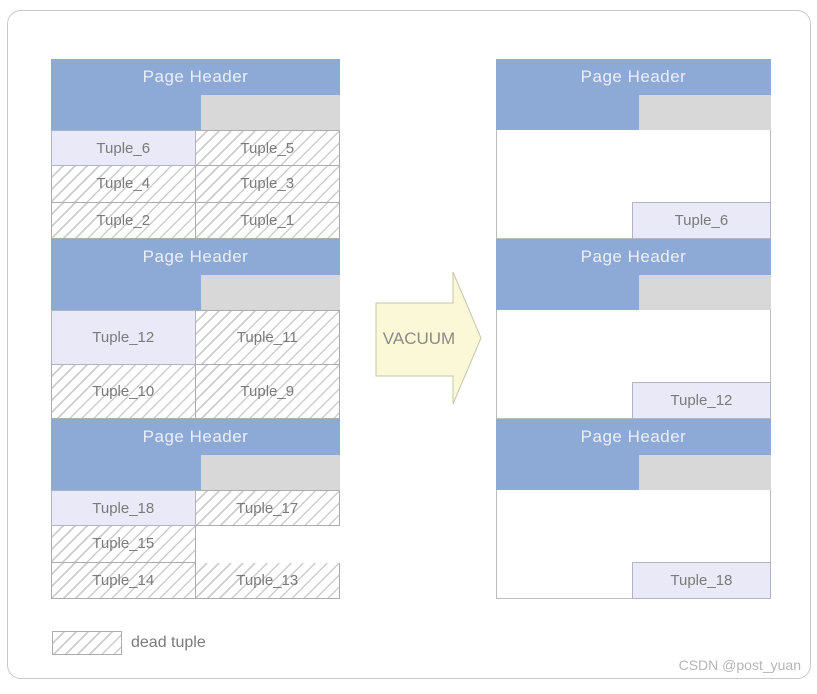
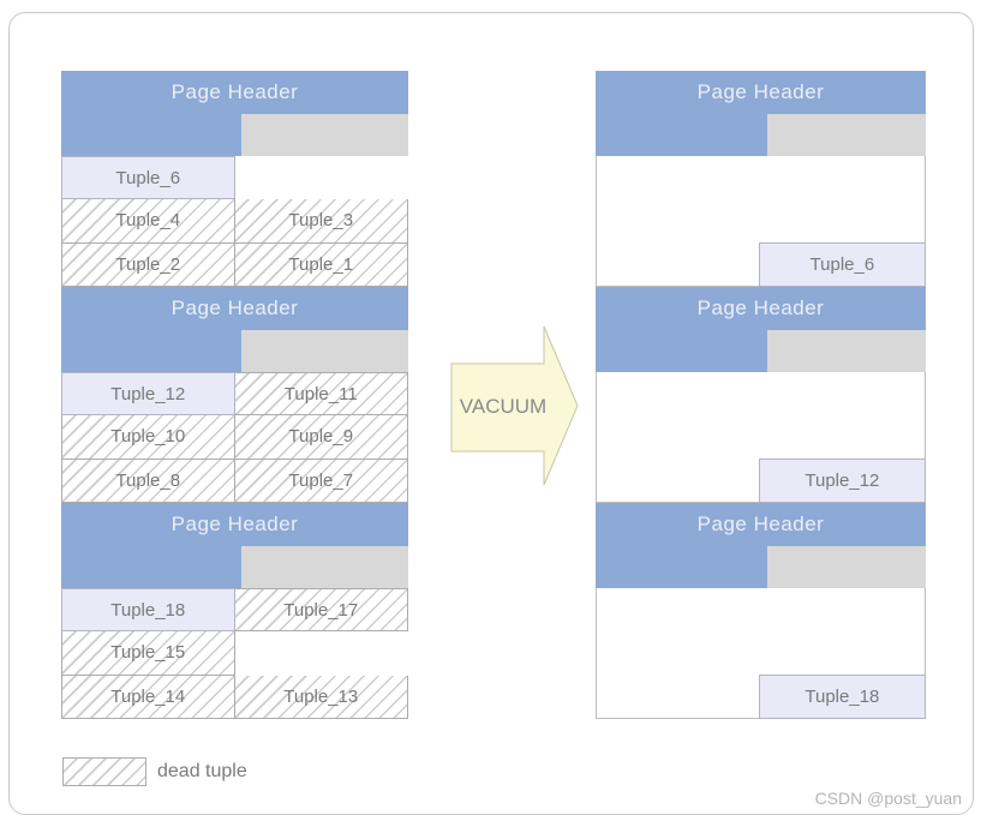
  Page Header
  Tuple_6
- Tuple_5
  Tuple_4
  Tuple_3
  Tuple_2
  Tuple_1
  Page Header
  Tuple_12
  Tuple_11
  Tuple_10
  Tuple_9
+ Tuple_8
+ Tuple_7
  Page Header
  Tuple_18
  Tuple_17
  Tuple_15
  Tuple_14
  Tuple_13
  VACUUM
  Page Header
  Tuple_6
  Page Header
  Tuple_12
  Page Header
  Tuple_18
  dead tuple
  CSDN @post_yuan
